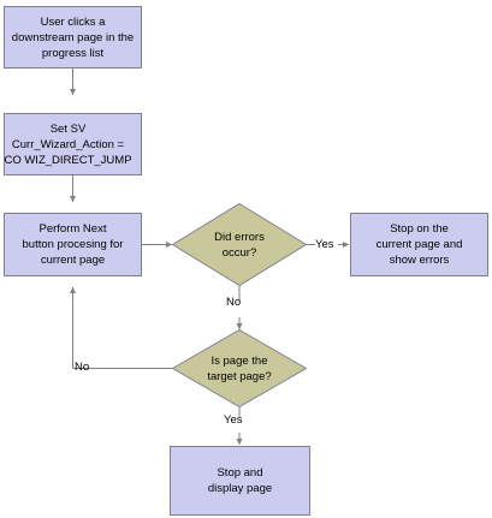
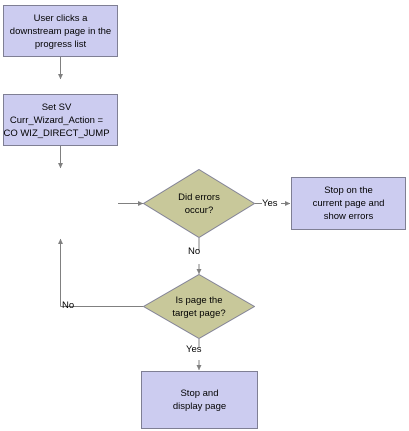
  User clicks a
  downstream page in the
  progress list
  Set SV
  Curr_Wizard_Action =
  CO WIZ_DIRECT_JUMP
- Perform Next
- button procesing for
- current page
  Did errors
  occur?
  Stop on the
  current page and
  show errors
  Is page the
  target page?
  Stop and
  display page
  Yes
  No
  No
  Yes
